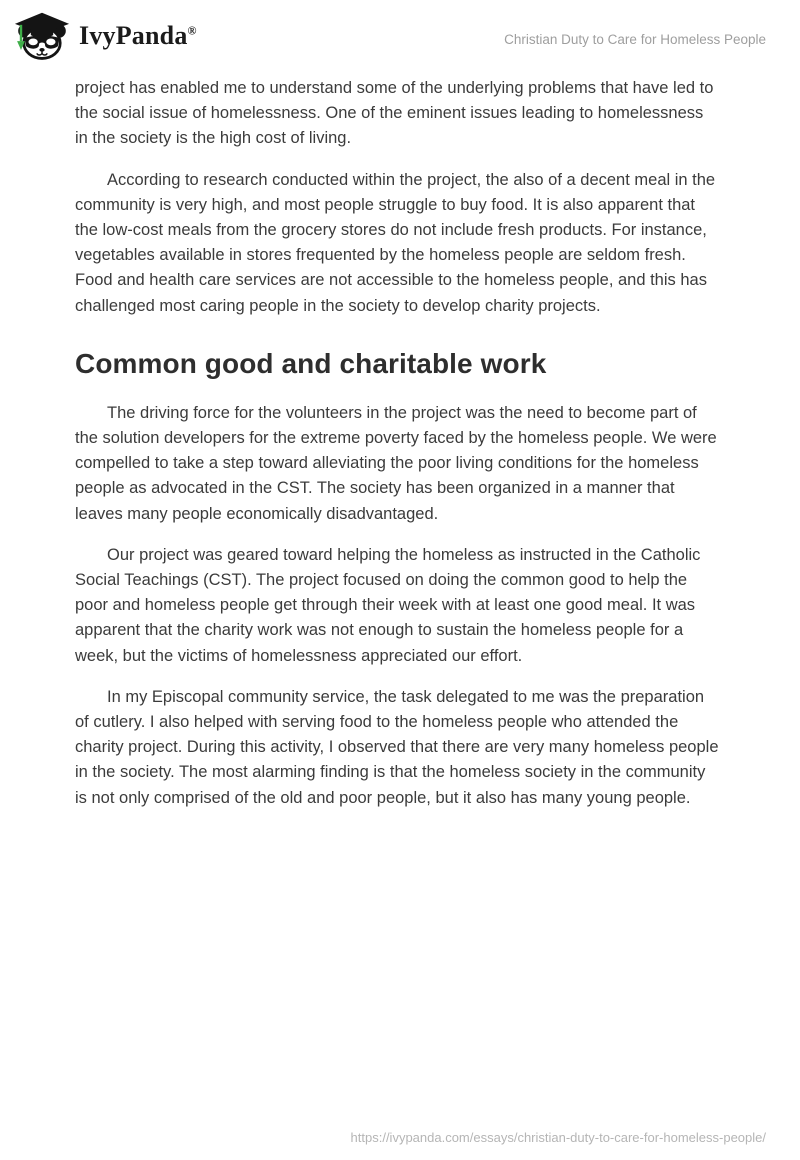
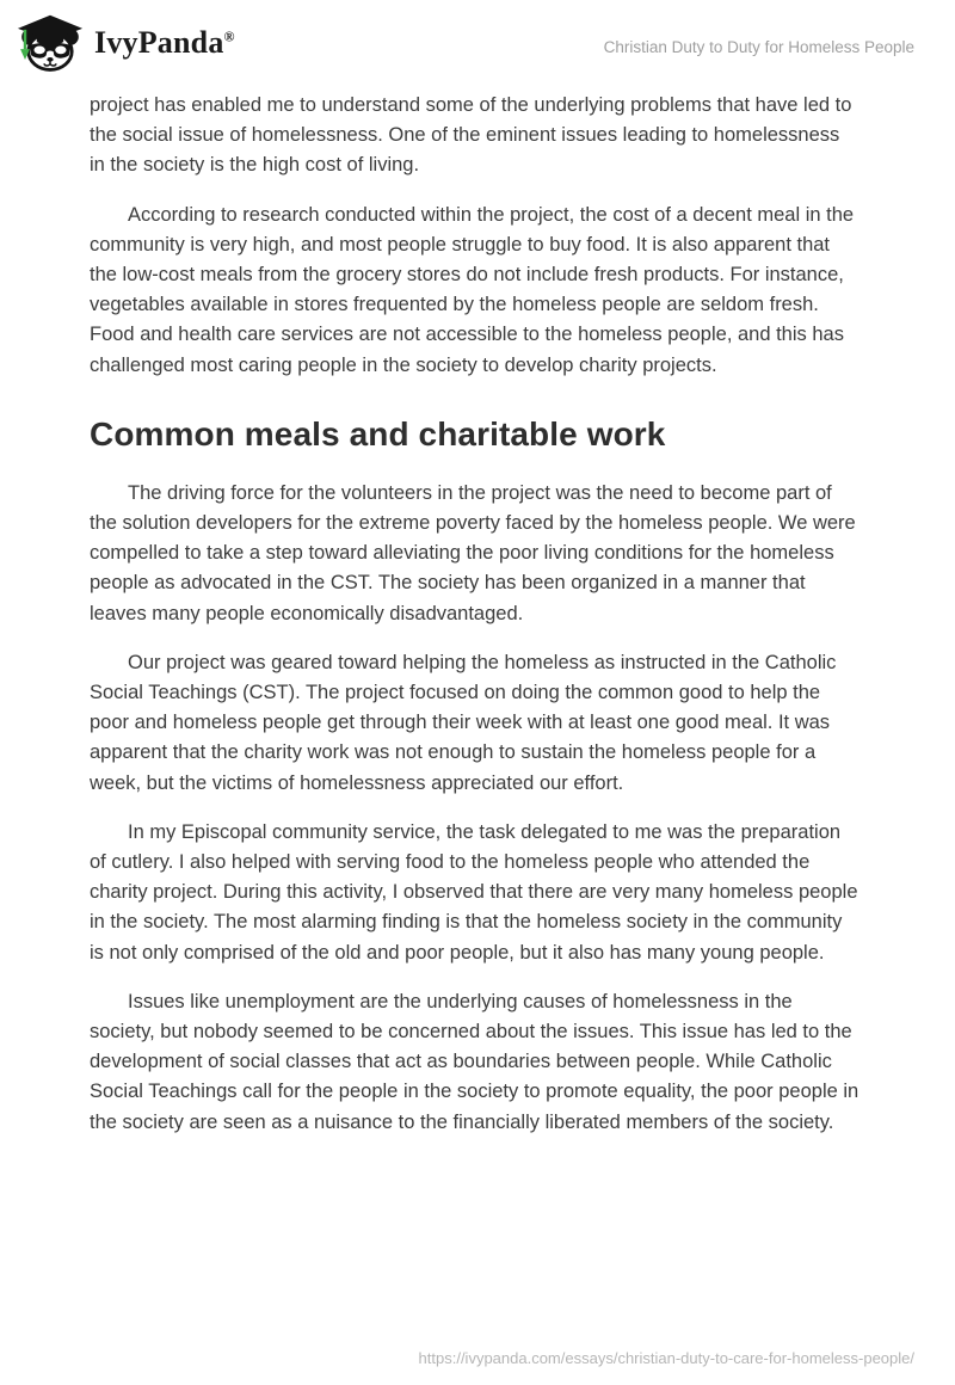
  IvyPanda®
- Christian Duty to Care for Homeless People
+ Christian Duty to Duty for Homeless People
  project has enabled me to understand some of the underlying problems that have led to the social issue of homelessness. One of the eminent issues leading to homelessness in the society is the high cost of living.
- According to research conducted within the project, the also of a decent meal in the community is very high, and most people struggle to buy food. It is also apparent that the low-cost meals from the grocery stores do not include fresh products. For instance, vegetables available in stores frequented by the homeless people are seldom fresh. Food and health care services are not accessible to the homeless people, and this has challenged most caring people in the society to develop charity projects.
+ According to research conducted within the project, the cost of a decent meal in the community is very high, and most people struggle to buy food. It is also apparent that the low-cost meals from the grocery stores do not include fresh products. For instance, vegetables available in stores frequented by the homeless people are seldom fresh. Food and health care services are not accessible to the homeless people, and this has challenged most caring people in the society to develop charity projects.
- Common good and charitable work
+ Common meals and charitable work
  The driving force for the volunteers in the project was the need to become part of the solution developers for the extreme poverty faced by the homeless people. We were compelled to take a step toward alleviating the poor living conditions for the homeless people as advocated in the CST. The society has been organized in a manner that leaves many people economically disadvantaged.
  Our project was geared toward helping the homeless as instructed in the Catholic Social Teachings (CST). The project focused on doing the common good to help the poor and homeless people get through their week with at least one good meal. It was apparent that the charity work was not enough to sustain the homeless people for a week, but the victims of homelessness appreciated our effort.
  In my Episcopal community service, the task delegated to me was the preparation of cutlery. I also helped with serving food to the homeless people who attended the charity project. During this activity, I observed that there are very many homeless people in the society. The most alarming finding is that the homeless society in the community is not only comprised of the old and poor people, but it also has many young people.
+ Issues like unemployment are the underlying causes of homelessness in the society, but nobody seemed to be concerned about the issues. This issue has led to the development of social classes that act as boundaries between people. While Catholic Social Teachings call for the people in the society to promote equality, the poor people in the society are seen as a nuisance to the financially liberated members of the society.
  https://ivypanda.com/essays/christian-duty-to-care-for-homeless-people/
